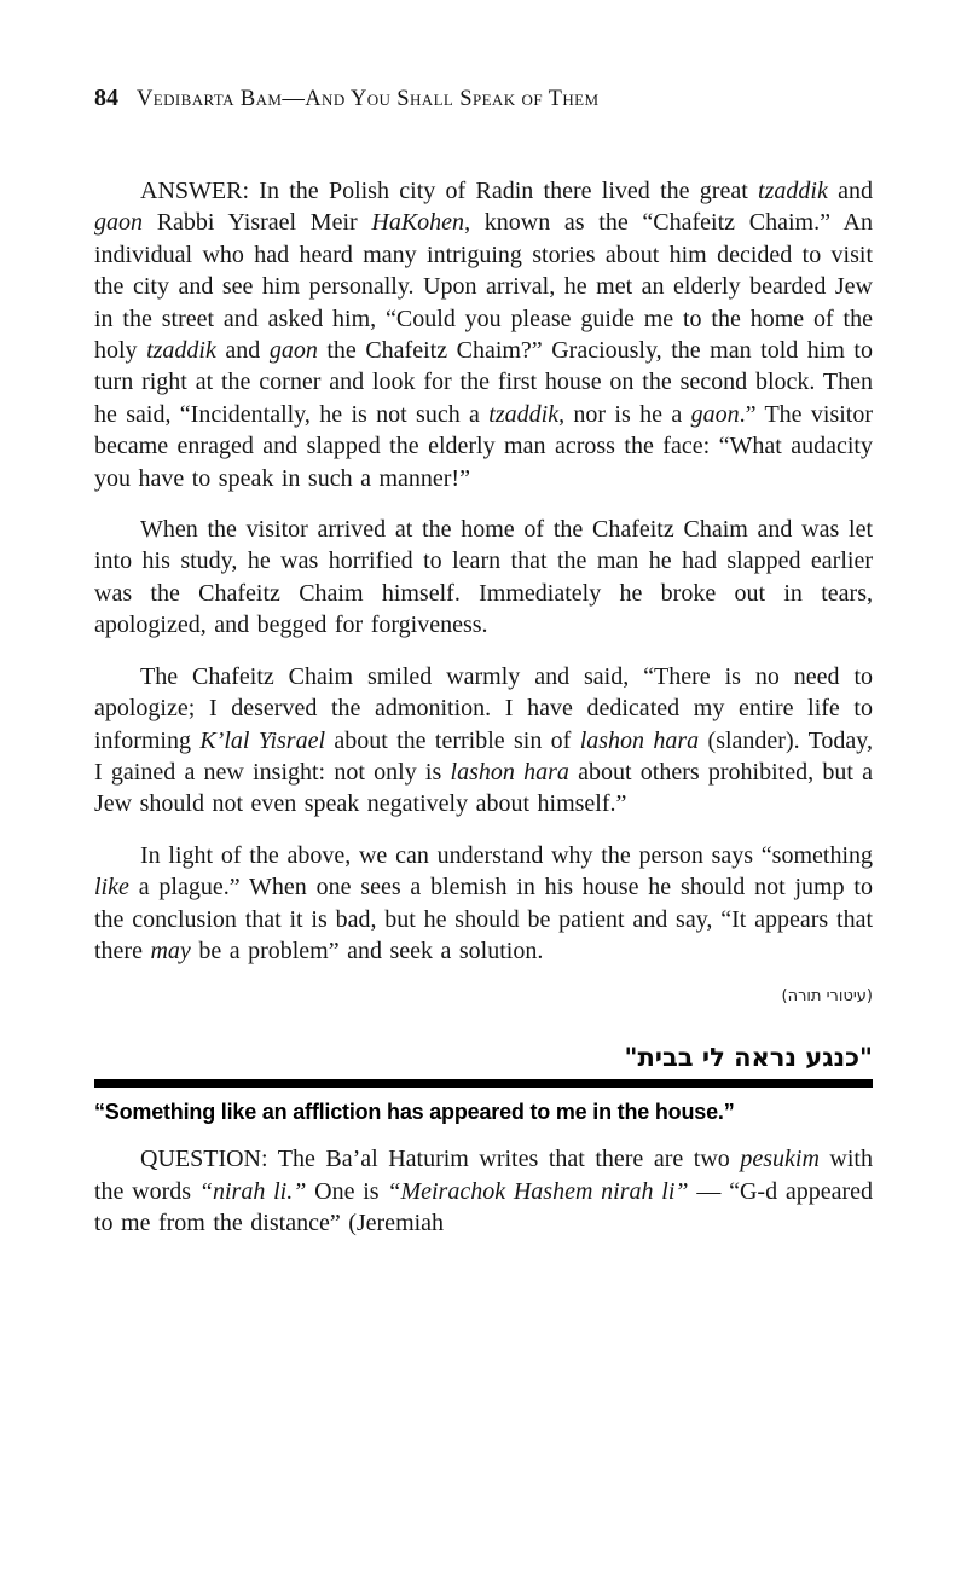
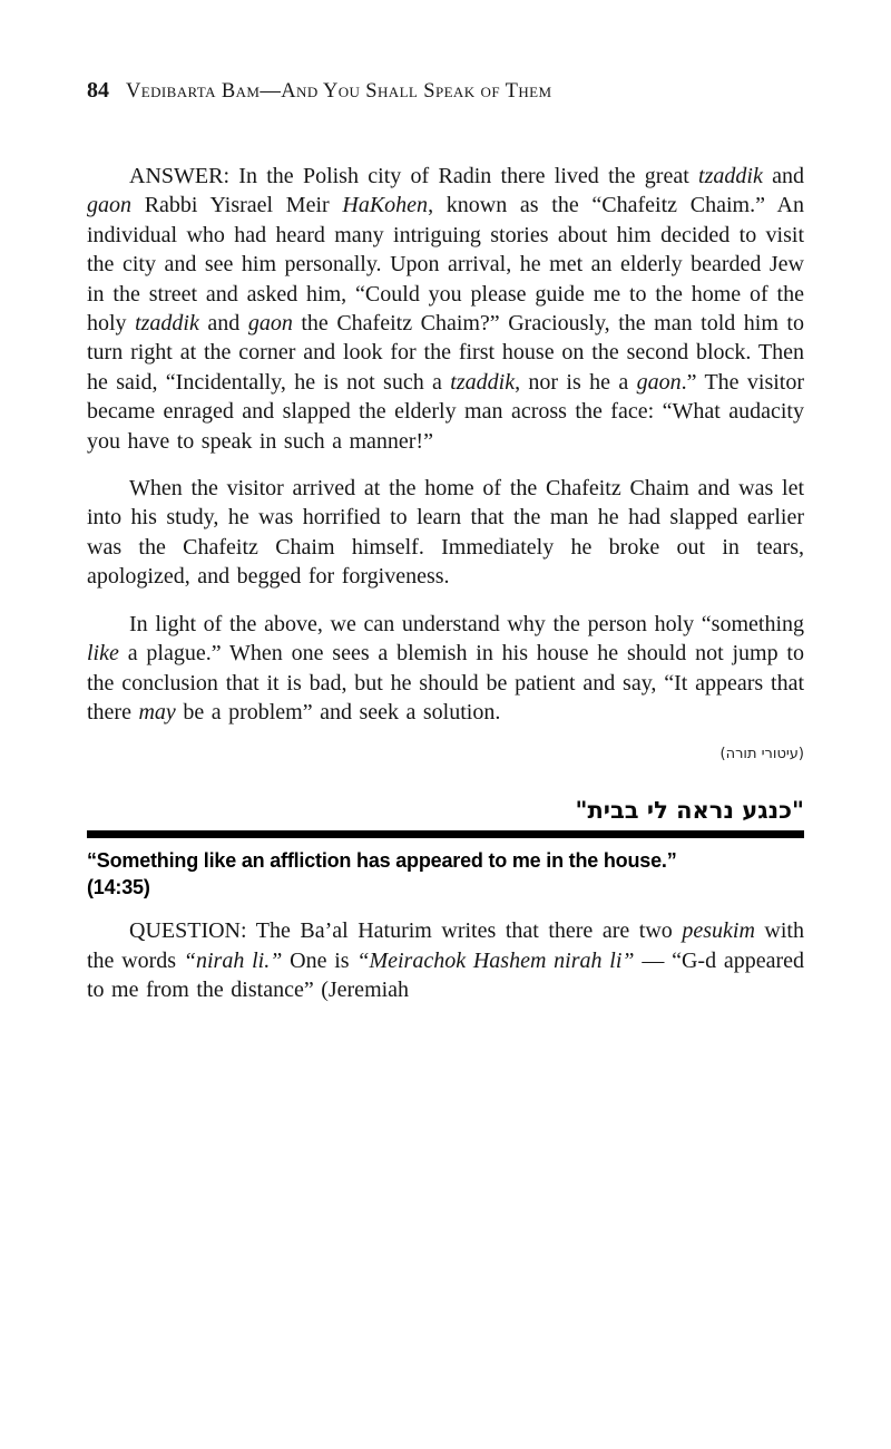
  84
  Vedibarta Bam—And You Shall Speak of Them
  ANSWER: In the Polish city of Radin there lived the great tzaddik and gaon Rabbi Yisrael Meir HaKohen, known as the “Chafeitz Chaim.” An individual who had heard many intriguing stories about him decided to visit the city and see him personally. Upon arrival, he met an elderly bearded Jew in the street and asked him, “Could you please guide me to the home of the holy tzaddik and gaon the Chafeitz Chaim?” Graciously, the man told him to turn right at the corner and look for the first house on the second block. Then he said, “Incidentally, he is not such a tzaddik, nor is he a gaon.” The visitor became enraged and slapped the elderly man across the face: “What audacity you have to speak in such a manner!”
  When the visitor arrived at the home of the Chafeitz Chaim and was let into his study, he was horrified to learn that the man he had slapped earlier was the Chafeitz Chaim himself. Immediately he broke out in tears, apologized, and begged for forgiveness.
- The Chafeitz Chaim smiled warmly and said, “There is no need to apologize; I deserved the admonition. I have dedicated my entire life to informing K’lal Yisrael about the terrible sin of lashon hara (slander). Today, I gained a new insight: not only is lashon hara about others prohibited, but a Jew should not even speak negatively about himself.”
- In light of the above, we can understand why the person says “something like a plague.” When one sees a blemish in his house he should not jump to the conclusion that it is bad, but he should be patient and say, “It appears that there may be a problem” and seek a solution.
+ In light of the above, we can understand why the person holy “something like a plague.” When one sees a blemish in his house he should not jump to the conclusion that it is bad, but he should be patient and say, “It appears that there may be a problem” and seek a solution.
  (עיטורי תורה)
  "כנגע נראה לי בבית"
  “Something like an affliction has appeared to me in the house.”
+ (14:35)
  QUESTION: The Ba’al Haturim writes that there are two pesukim with the words “nirah li.” One is “Meirachok Hashem nirah li” — “G-d appeared to me from the distance” (Jeremiah
